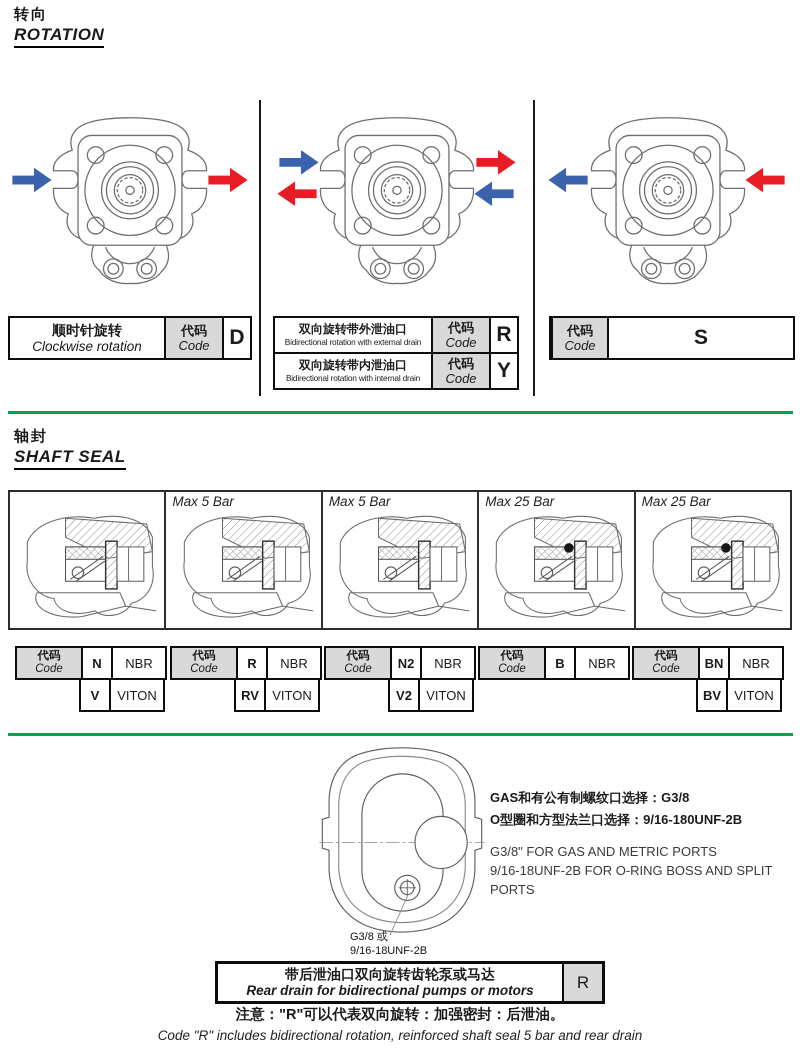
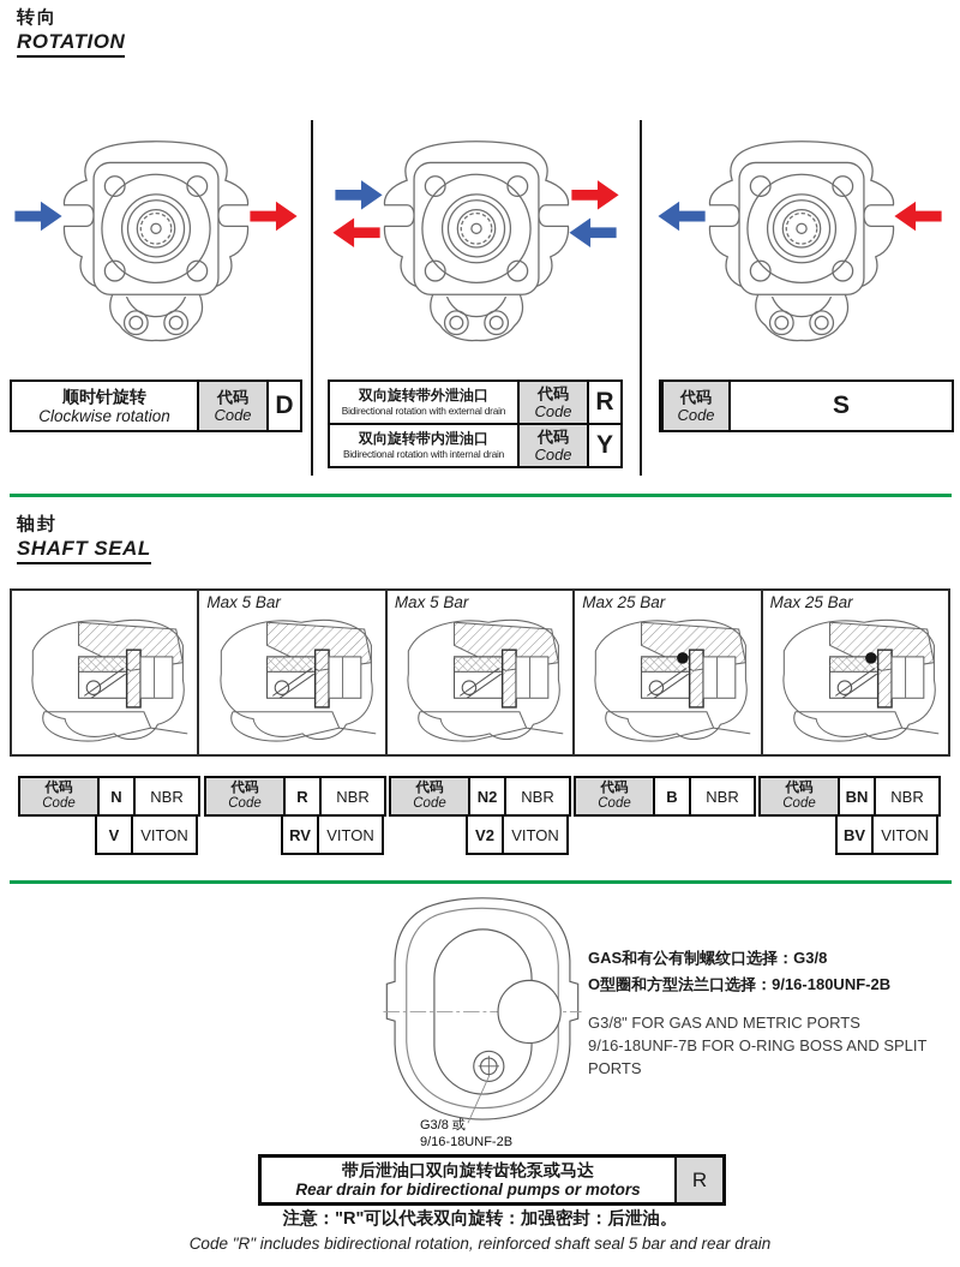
  转向
  ROTATION
  顺时针旋转
  Clockwise rotation
  代码
  Code
  D
  双向旋转带外泄油口
  Bidirectional rotation with external drain
  代码
  Code
  R
  双向旋转带内泄油口
  Bidirectional rotation with internal drain
  代码
  Code
  Y
  代码
  Code
  S
  轴封
  SHAFT SEAL
  Max 5 Bar
  Max 5 Bar
  Max 25 Bar
  Max 25 Bar
  代码
  Code
  N
  NBR
  V
  VITON
  代码
  Code
  R
  NBR
  RV
  VITON
  代码
  Code
  N2
  NBR
  V2
  VITON
  代码
  Code
  B
  NBR
  代码
  Code
  BN
  NBR
  BV
  VITON
  G3/8 或
  9/16-18UNF-2B
  GAS和有公有制螺纹口选择：G3/8
  O型圈和方型法兰口选择：9/16-180UNF-2B
  G3/8" FOR GAS AND METRIC PORTS
- 9/16-18UNF-2B FOR O-RING BOSS AND SPLIT PORTS
+ 9/16-18UNF-7B FOR O-RING BOSS AND SPLIT PORTS
  带后泄油口双向旋转齿轮泵或马达
  Rear drain for bidirectional pumps or motors
  R
  注意："R"可以代表双向旋转：加强密封：后泄油。
  Code "R" includes bidirectional rotation, reinforced shaft seal 5 bar and rear drain
